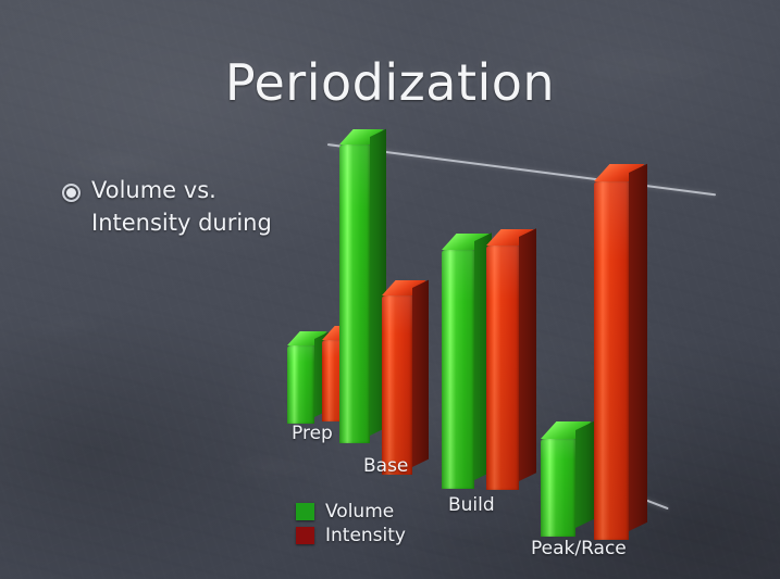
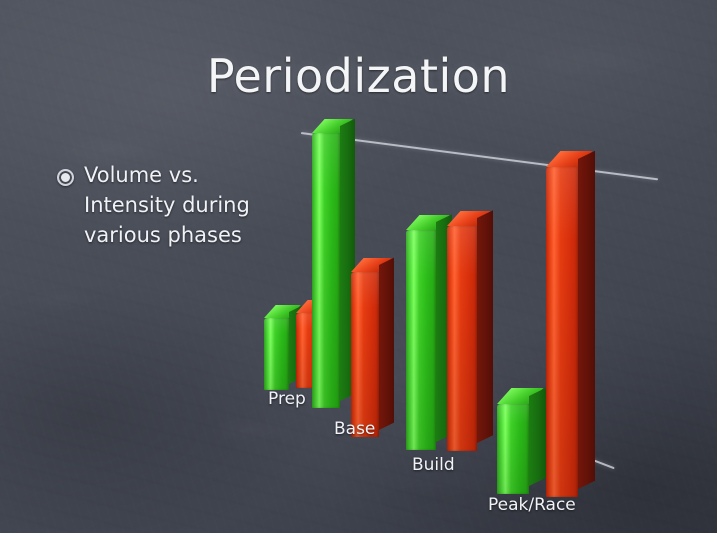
  Periodization
  Volume vs.
  Intensity during
+ various phases
  Prep
  Base
  Build
  Peak/Race
- Volume
- Intensity
